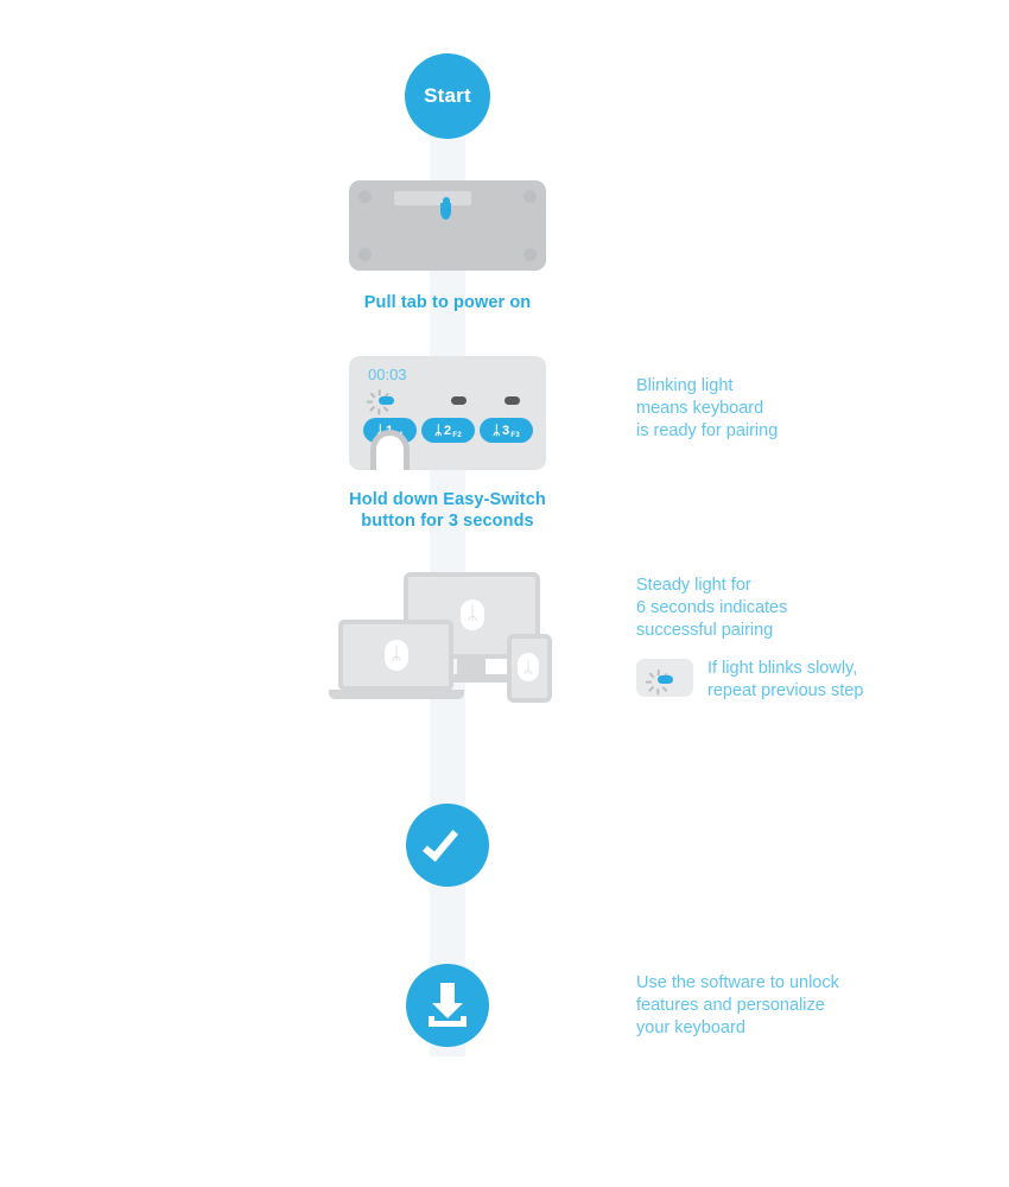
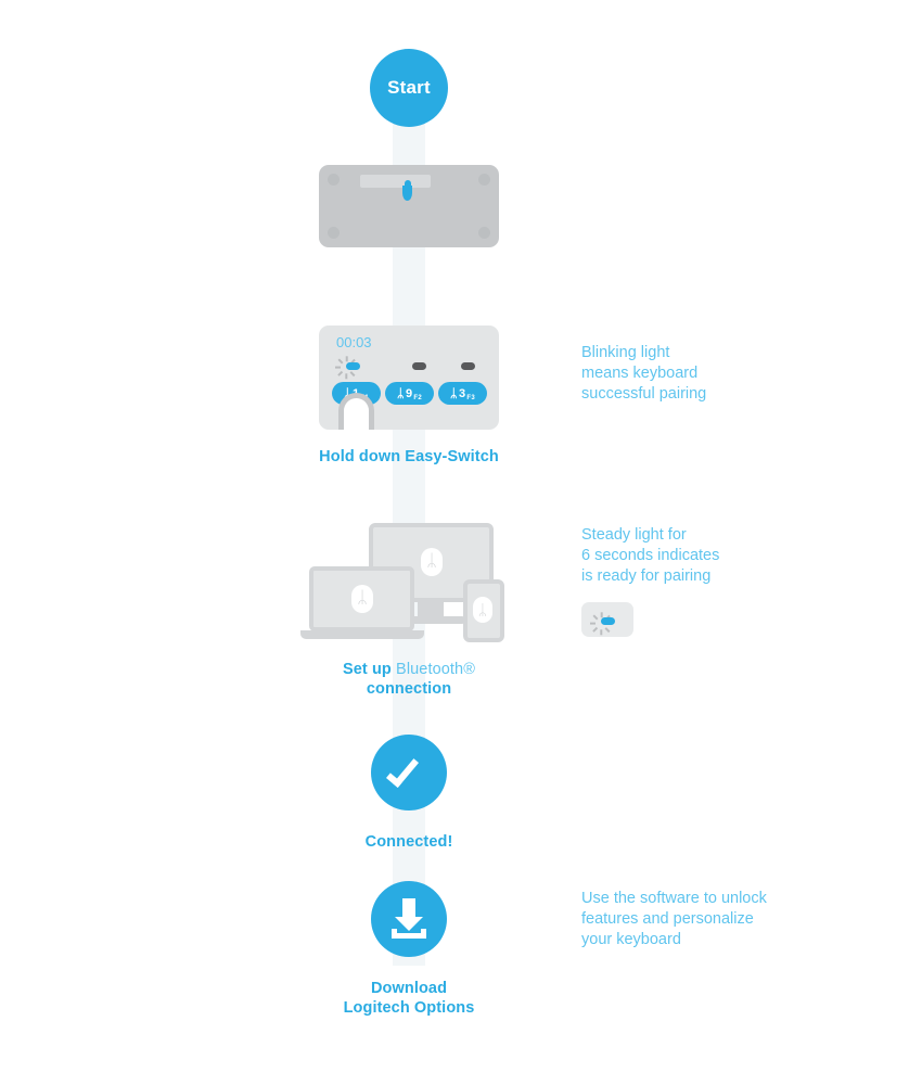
  Start
- Pull tab to power on
  00:03
  ᛦ
  ᛦ
- 2
+ 9
  ᛦ
  3
  Hold down Easy-Switch
- button for 3 seconds
  ᛦ
  ᛦ
  ᛦ
+ Set up Bluetooth®
+ connection
+ Connected!
+ Download
+ Logitech Options
  Blinking light
  means keyboard
- is ready for pairing
+ successful pairing
  Steady light for
  6 seconds indicates
- successful pairing
+ is ready for pairing
- If light blinks slowly,
- repeat previous step
  Use the software to unlock
  features and personalize
  your keyboard
